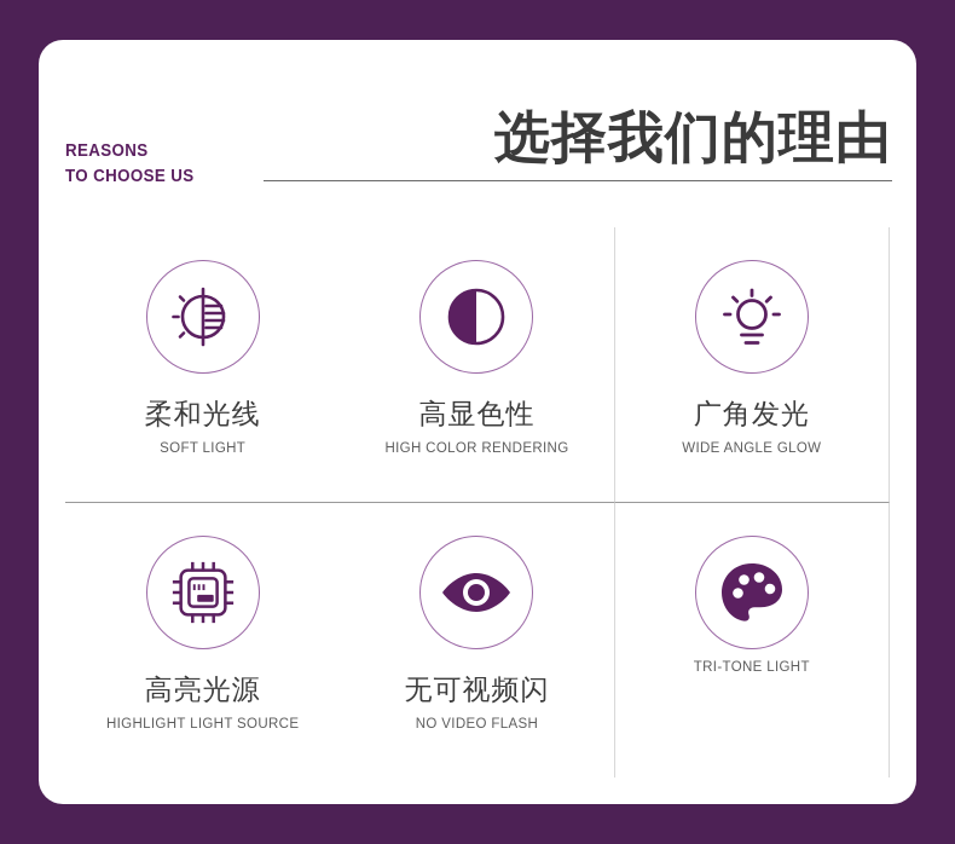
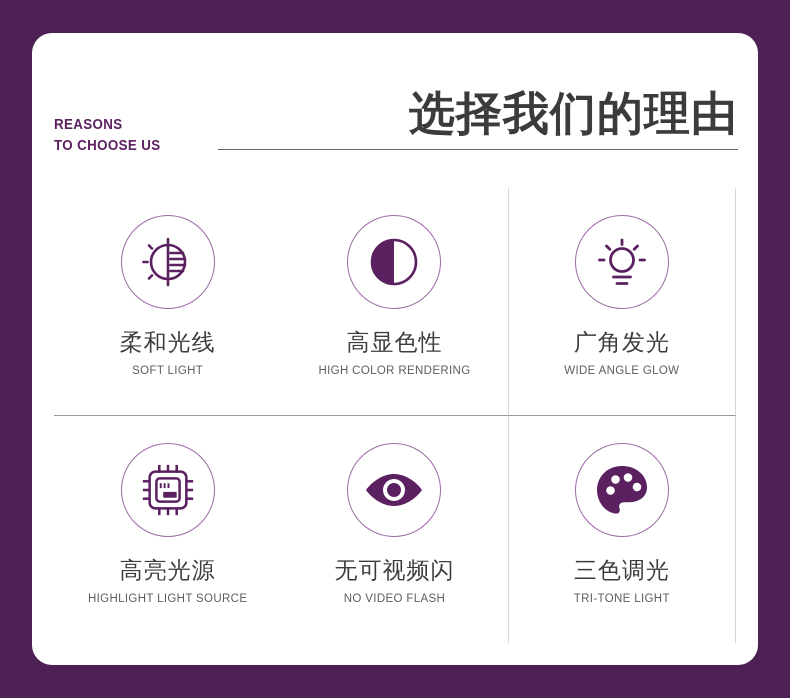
  REASONS
  TO CHOOSE US
  选择我们的理由
  柔和光线
  SOFT LIGHT
  高显色性
  HIGH COLOR RENDERING
  广角发光
  WIDE ANGLE GLOW
  高亮光源
  HIGHLIGHT LIGHT SOURCE
  无可视频闪
  NO VIDEO FLASH
+ 三色调光
  TRI-TONE LIGHT
